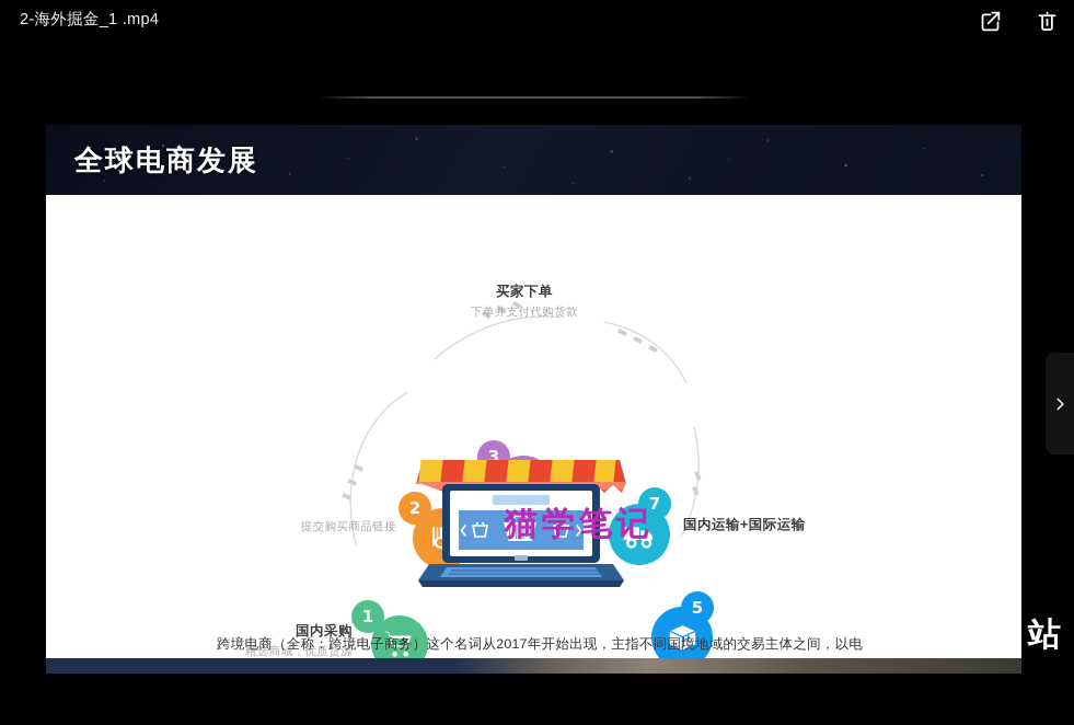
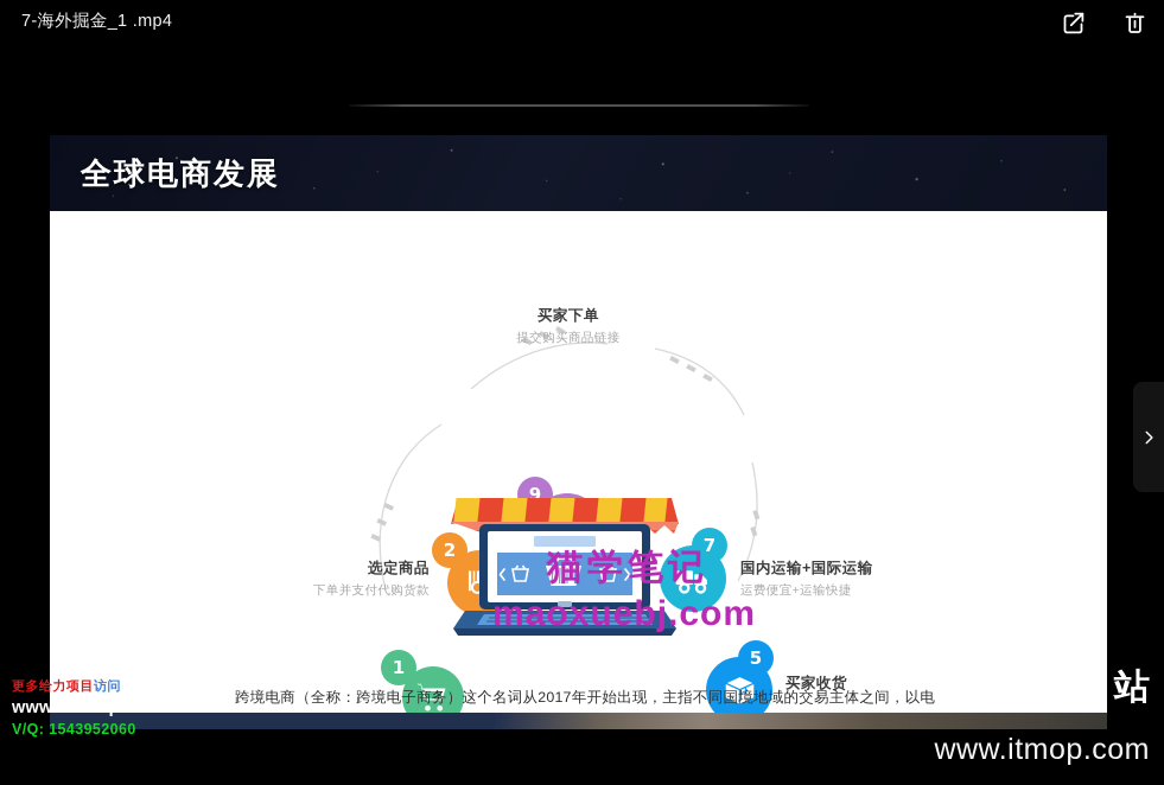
- 2-海外掘金_1 .mp4
+ 7-海外掘金_1 .mp4
  全球电商发展
  1
- 国内采购
- 精选商城，优质货源
  2
+ 选定商品
- 提交购买商品链接
+ 下单并支付代购货款
- 3
+ 9
  买家下单
- 下单并支付代购货款
+ 提交购买商品链接
  7
  国内运输+国际运输
+ 运费便宜+运输快捷
  5
+ 买家收货
  猫学笔记
+ maoxuebj.com
+ 更多给力项目访问
+ www.maomp.fun
+ V/Q: 1543952060
  站
+ www.itmop.com
